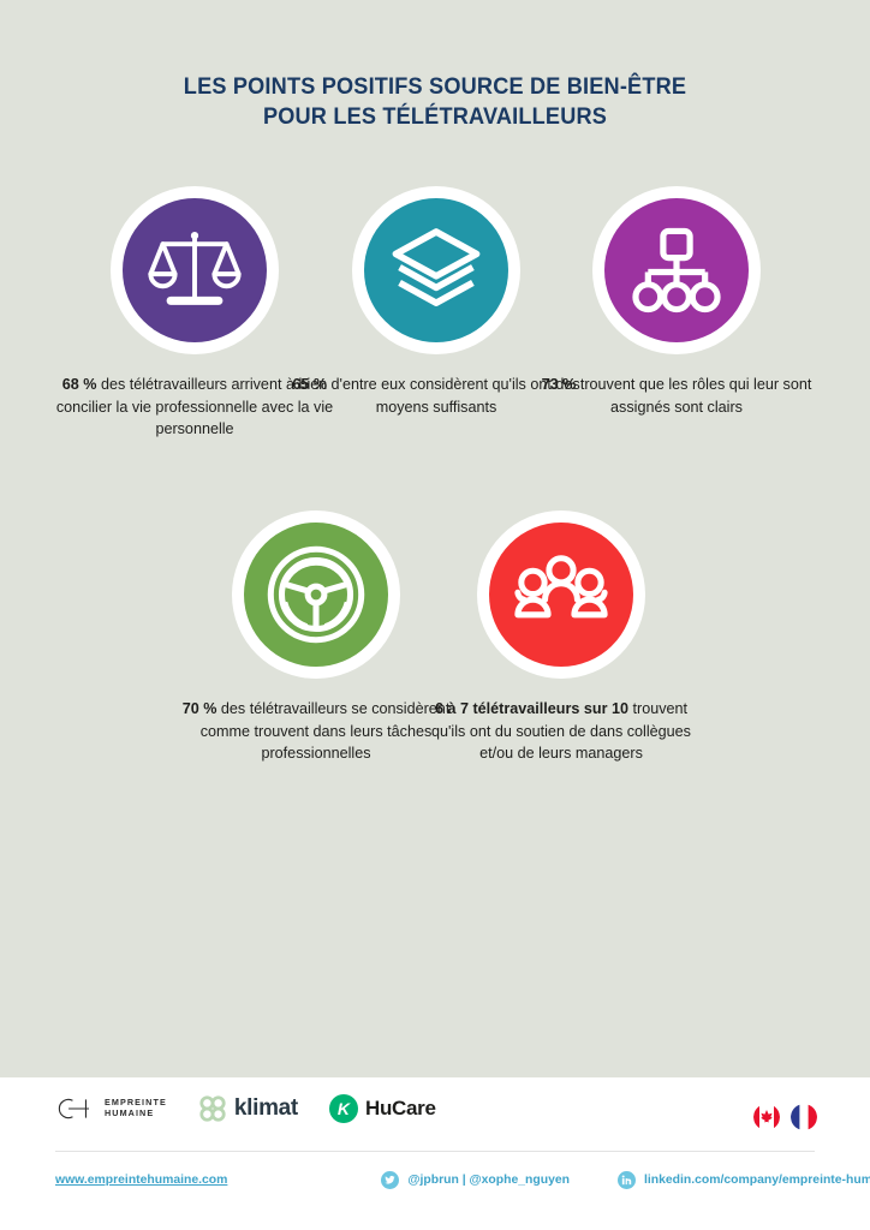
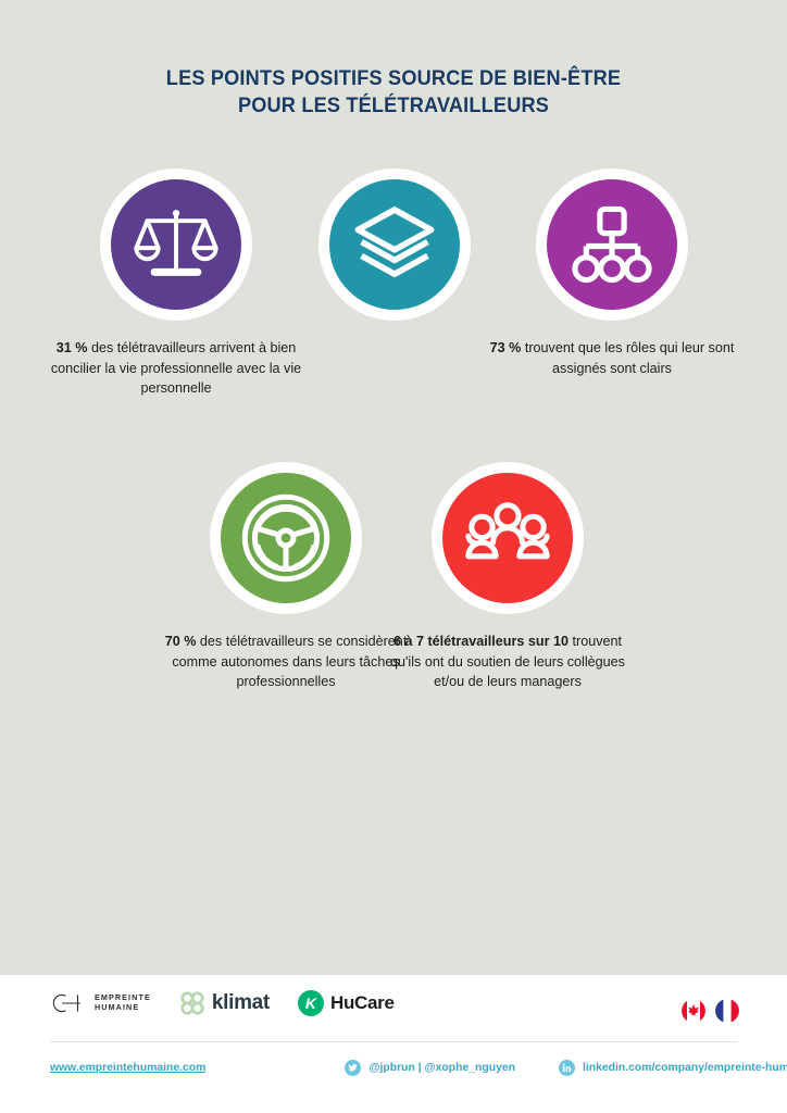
  LES POINTS POSITIFS SOURCE DE BIEN-ÊTRE
  POUR LES TÉLÉTRAVAILLEURS
- 68 % des télétravailleurs arrivent à bien concilier la vie professionnelle avec la vie personnelle
+ 31 % des télétravailleurs arrivent à bien concilier la vie professionnelle avec la vie personnelle
- 65 % d'entre eux considèrent qu'ils ont des moyens suffisants
  73 % trouvent que les rôles qui leur sont assignés sont clairs
- 70 % des télétravailleurs se considèrent comme trouvent dans leurs tâches professionnelles
+ 70 % des télétravailleurs se considèrent comme autonomes dans leurs tâches professionnelles
- 6 à 7 télétravailleurs sur 10 trouvent qu'ils ont du soutien de dans collègues et/ou de leurs managers
+ 6 à 7 télétravailleurs sur 10 trouvent qu'ils ont du soutien de leurs collègues et/ou de leurs managers
  EMPREINTE
  HUMAINE
  klimat
  K
  HuCare
  www.empreintehumaine.com
  @jpbrun | @xophe_nguyen
  linkedin.com/company/empreinte-hum
